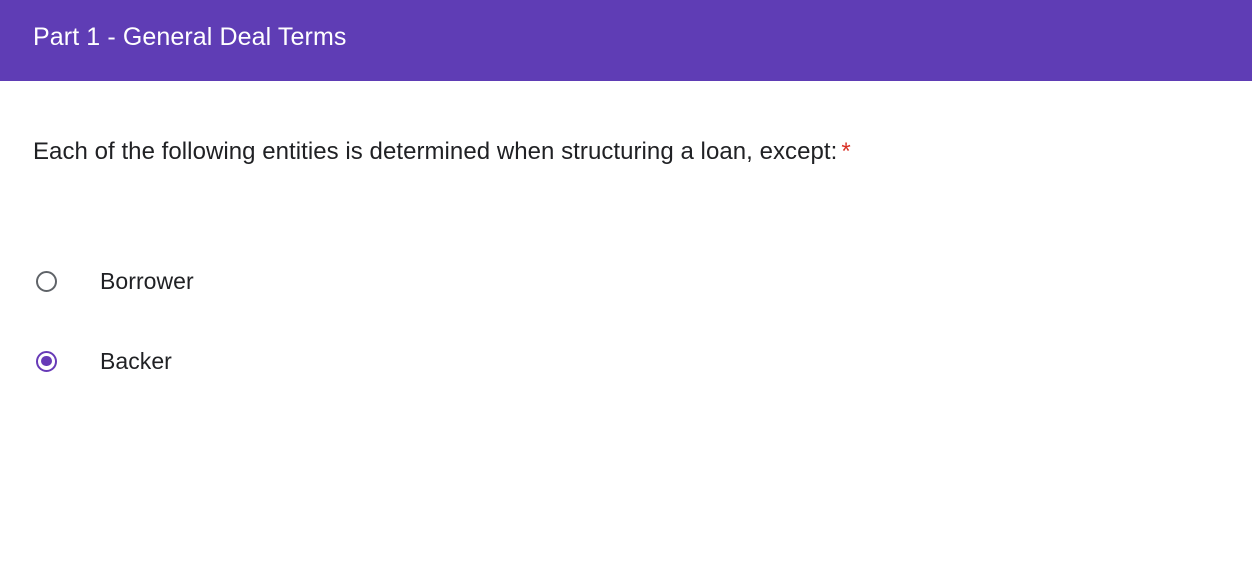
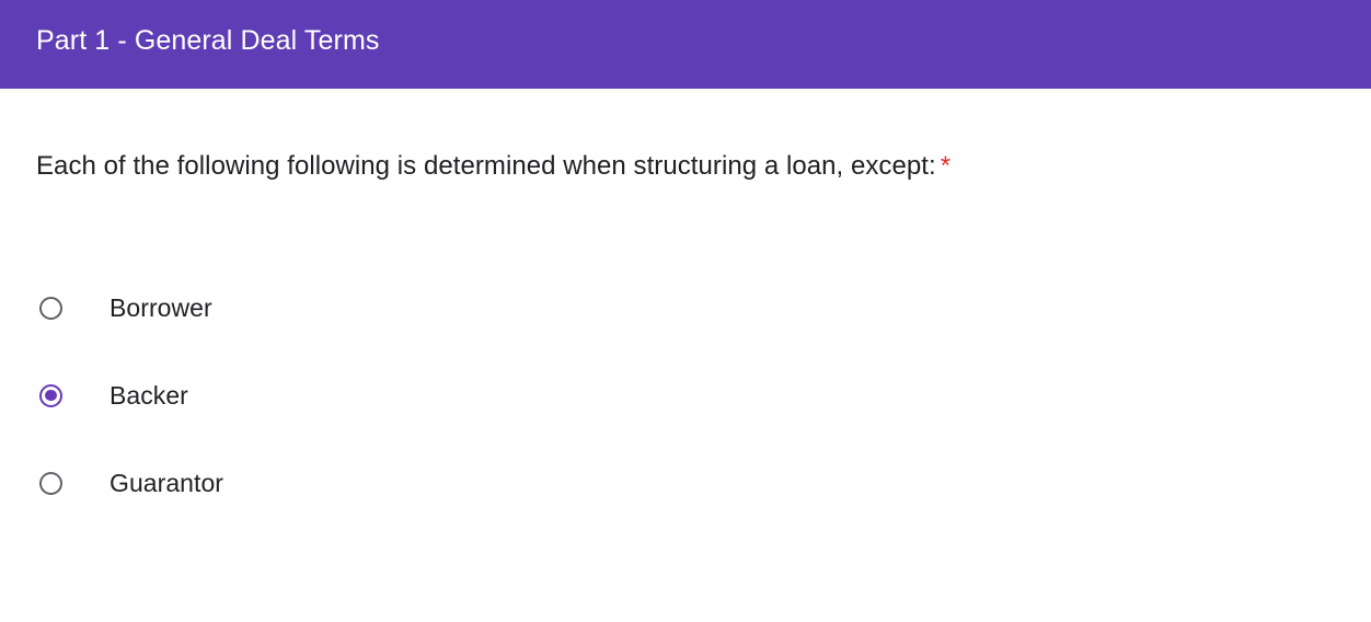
  Part 1 - General Deal Terms
- Each of the following entities is determined when structuring a loan, except: *
+ Each of the following following is determined when structuring a loan, except: *
  Borrower
  Backer
+ Guarantor
